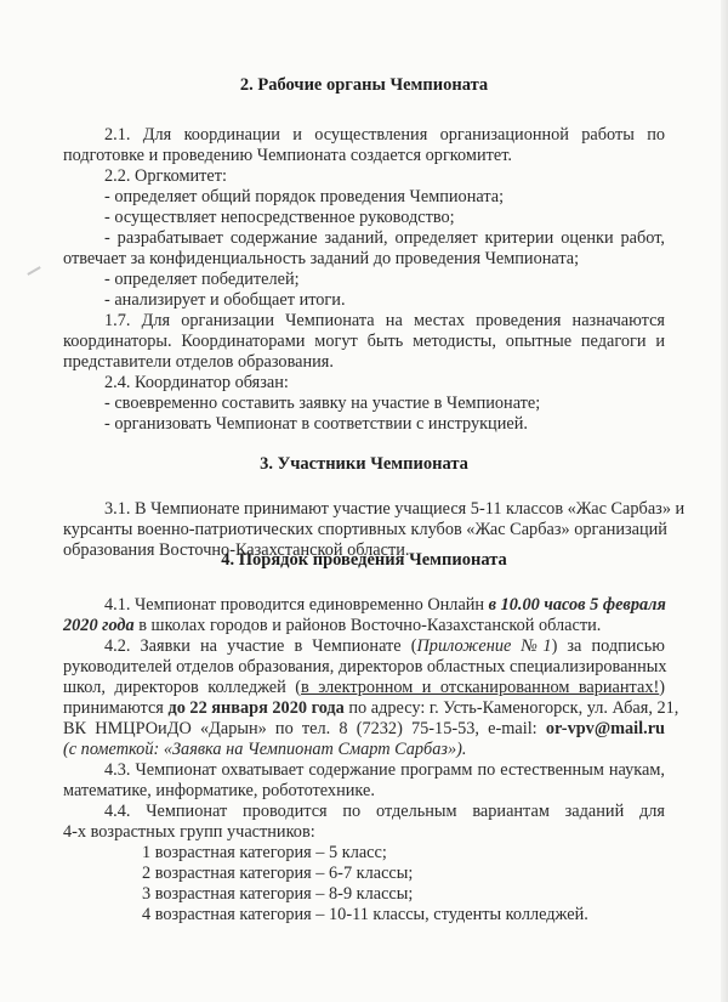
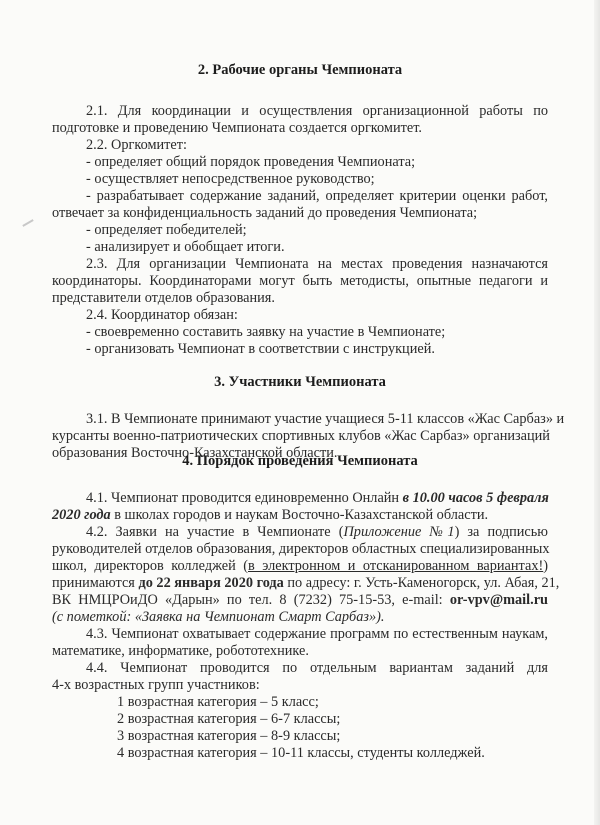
  2. Рабочие органы Чемпионата
  2.1. Для координации и осуществления организационной работы по
  подготовке и проведению Чемпионата создается оргкомитет.
  2.2. Оргкомитет:
  - определяет общий порядок проведения Чемпионата;
  - осуществляет непосредственное руководство;
  - разрабатывает содержание заданий, определяет критерии оценки работ,
  отвечает за конфиденциальность заданий до проведения Чемпионата;
  - определяет победителей;
  - анализирует и обобщает итоги.
- 1.7. Для организации Чемпионата на местах проведения назначаются
+ 2.3. Для организации Чемпионата на местах проведения назначаются
  координаторы. Координаторами могут быть методисты, опытные педагоги и
  представители отделов образования.
  2.4. Координатор обязан:
  - своевременно составить заявку на участие в Чемпионате;
  - организовать Чемпионат в соответствии с инструкцией.
  3. Участники Чемпионата
  3.1. В Чемпионате принимают участие учащиеся 5-11 классов «Жас Сарбаз» и
  курсанты военно-патриотических спортивных клубов «Жас Сарбаз» организаций
  образования Восточно-Казахстанской области.
  4. Порядок проведения Чемпионата
  4.1. Чемпионат проводится единовременно Онлайн в 10.00 часов 5 февраля
- 2020 года в школах городов и районов Восточно-Казахстанской области.
+ 2020 года в школах городов и наукам Восточно-Казахстанской области.
  4.2. Заявки на участие в Чемпионате (Приложение №1) за подписью
  руководителей отделов образования, директоров областных специализированных
  школ, директоров колледжей (в электронном и отсканированном вариантах!)
  принимаются до 22 января 2020 года по адресу: г. Усть-Каменогорск, ул. Абая, 21,
  ВК НМЦРОиДО «Дарын» по тел. 8 (7232) 75-15-53, e-mail: or-vpv@mail.ru
  (с пометкой: «Заявка на Чемпионат Смарт Сарбаз»).
  4.3. Чемпионат охватывает содержание программ по естественным наукам,
  математике, информатике, робототехнике.
  4.4. Чемпионат проводится по отдельным вариантам заданий для
  4-х возрастных групп участников:
  1 возрастная категория – 5 класс;
  2 возрастная категория – 6-7 классы;
  3 возрастная категория – 8-9 классы;
  4 возрастная категория – 10-11 классы, студенты колледжей.
